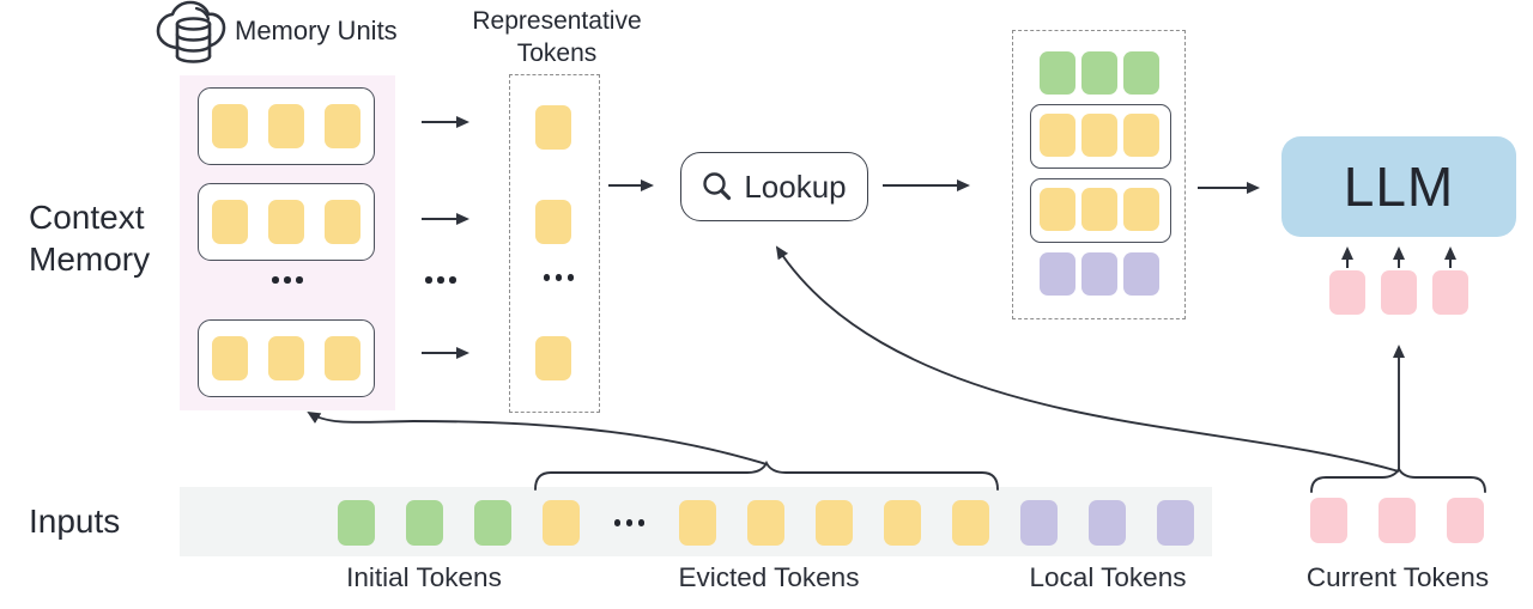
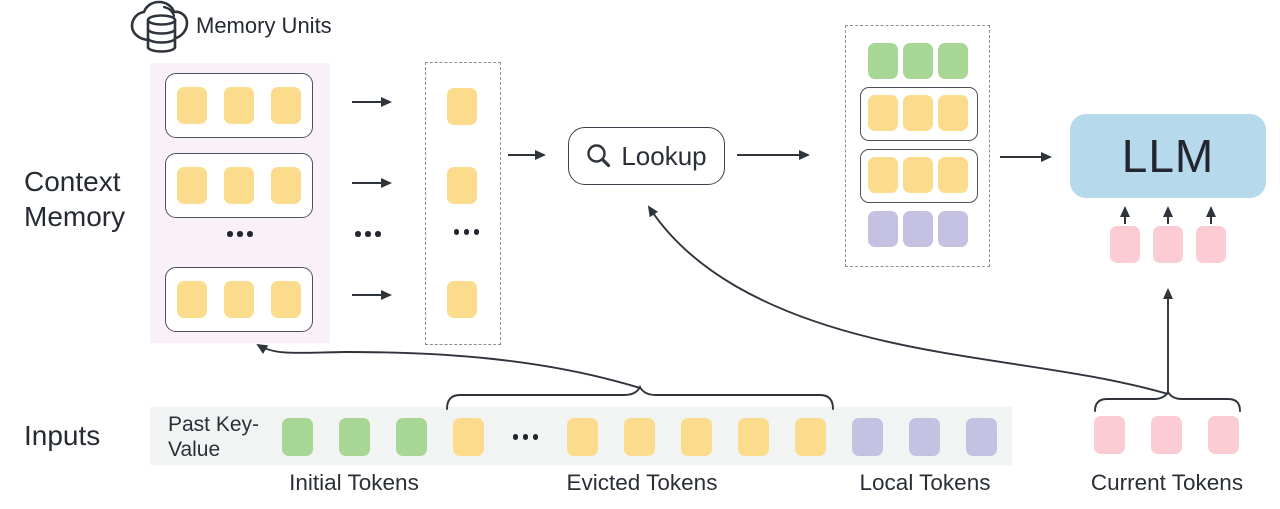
  Context Memory
  Inputs
  Memory Units
- Representative Tokens
  Lookup
  LLM
+ Past Key-Value
  Initial Tokens
  Evicted Tokens
  Local Tokens
  Current Tokens
